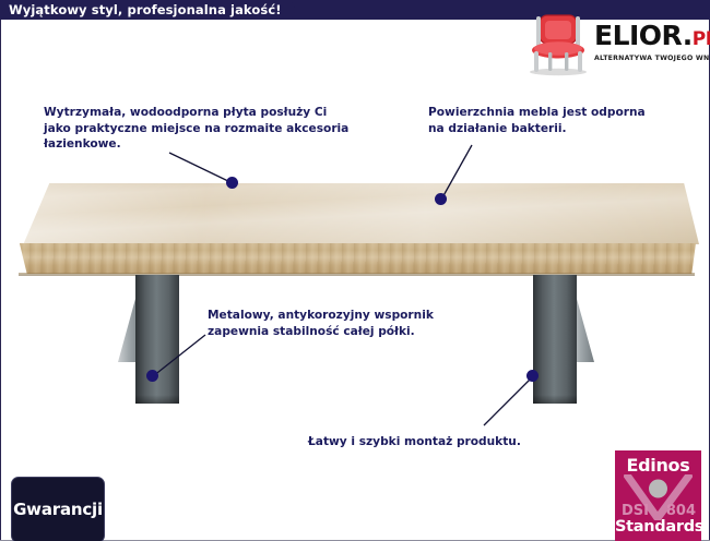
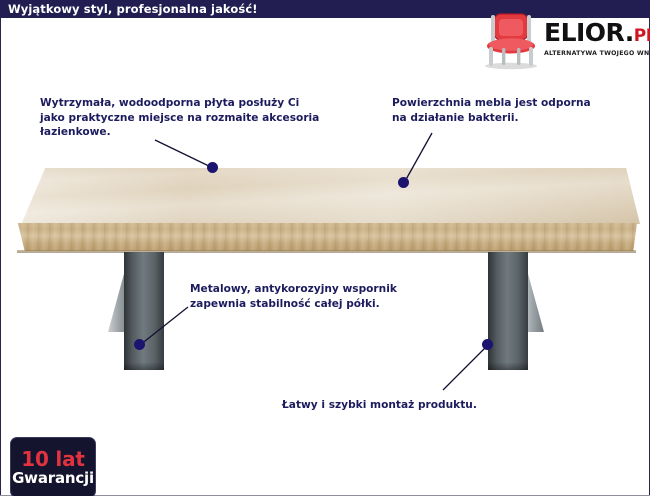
  Wyjątkowy styl, profesjonalna jakość!
  ELIOR.P
  Wytrzymała, wodoodporna płyta posłuży Ci
  jako praktyczne miejsce na rozmaite akcesoria
  łazienkowe.
  Powierzchnia mebla jest odporna
  na działanie bakterii.
  Metalowy, antykorozyjny wspornik
  zapewnia stabilność całej półki.
  Łatwy i szybki montaż produktu.
+ 10 lat
  Gwarancji
- Edinos
- DSI
- 804
- Standards
